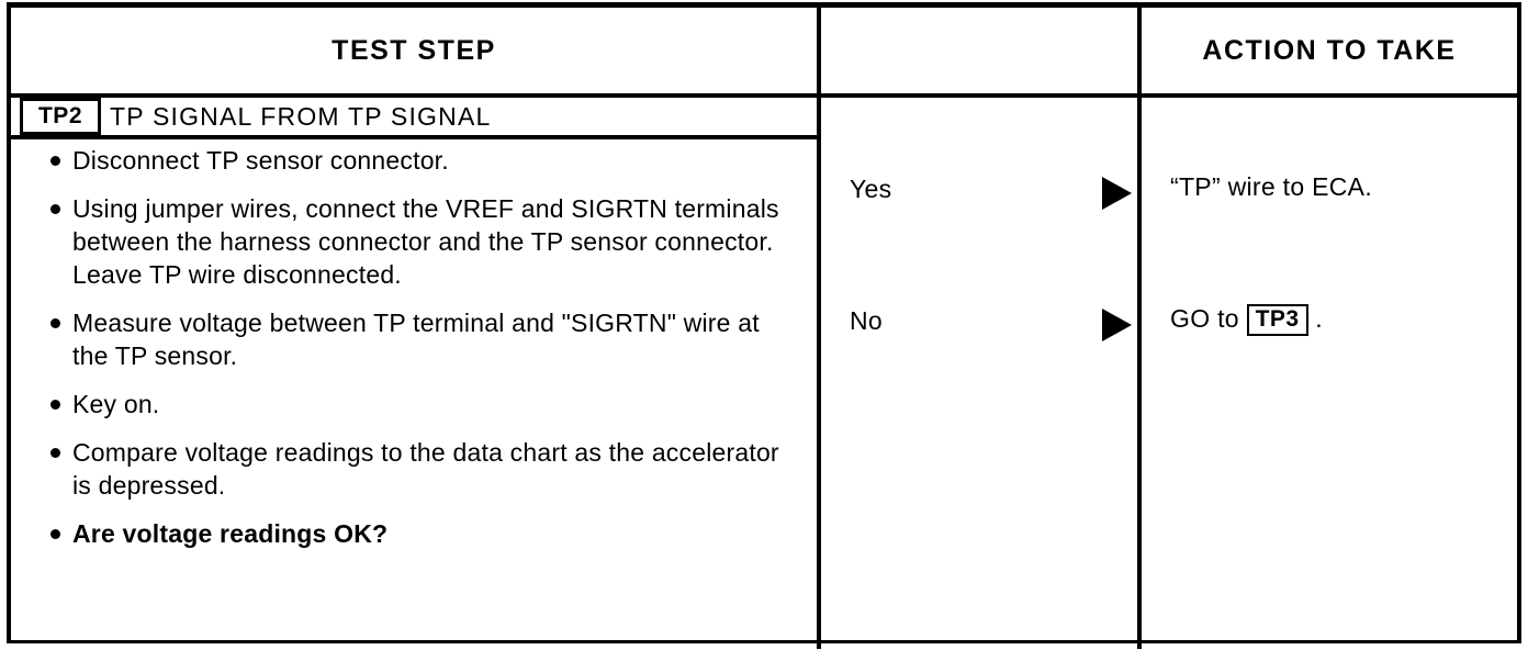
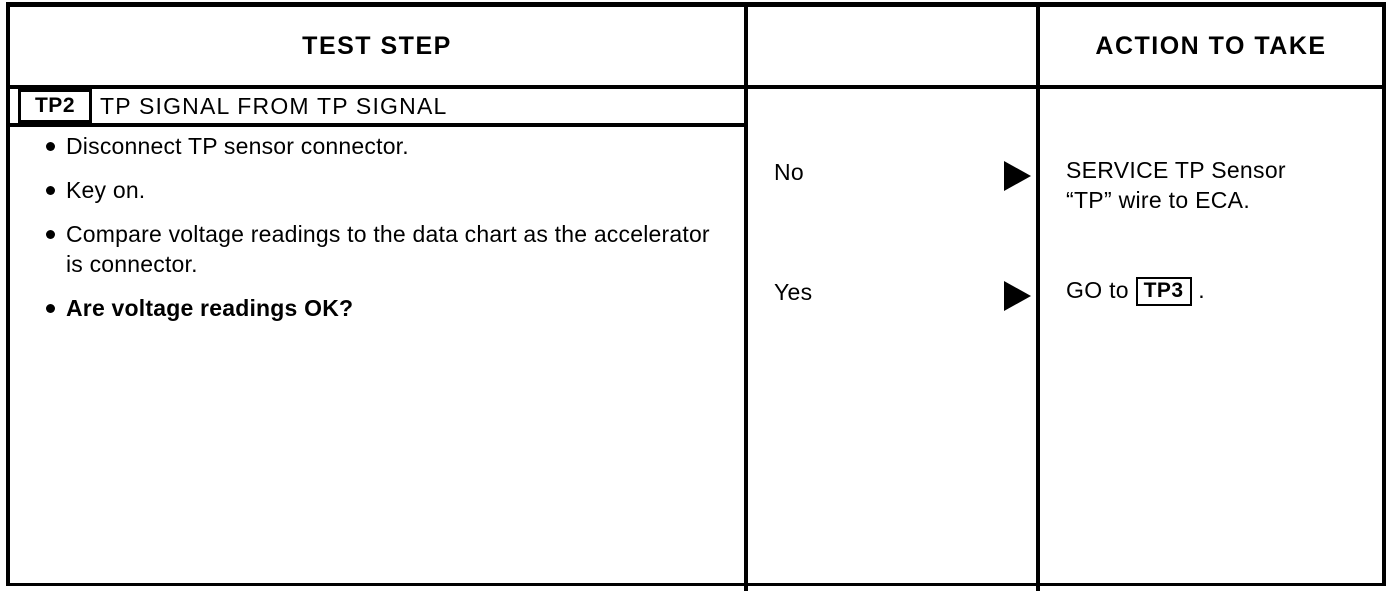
  TEST STEP
  ACTION TO TAKE
  TP2
  TP SIGNAL FROM TP SIGNAL
  Disconnect TP sensor connector.
- Using jumper wires, connect the VREF and SIGRTN terminals between the harness connector and the TP sensor connector. Leave TP wire disconnected.
- Measure voltage between TP terminal and "SIGRTN" wire at the TP sensor.
  Key on.
- Compare voltage readings to the data chart as the accelerator is depressed.
+ Compare voltage readings to the data chart as the accelerator is connector.
  Are voltage readings OK?
- Yes
+ No
+ SERVICE TP Sensor
  “TP” wire to ECA.
- No
+ Yes
  GO to TP3 .
